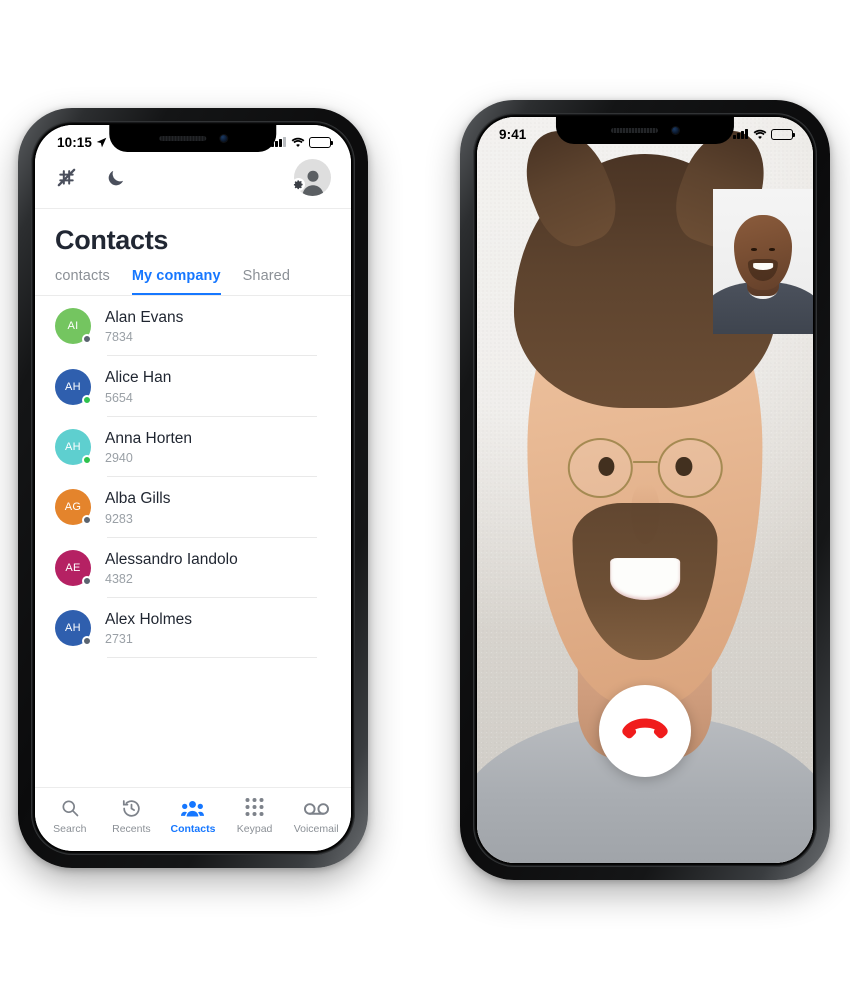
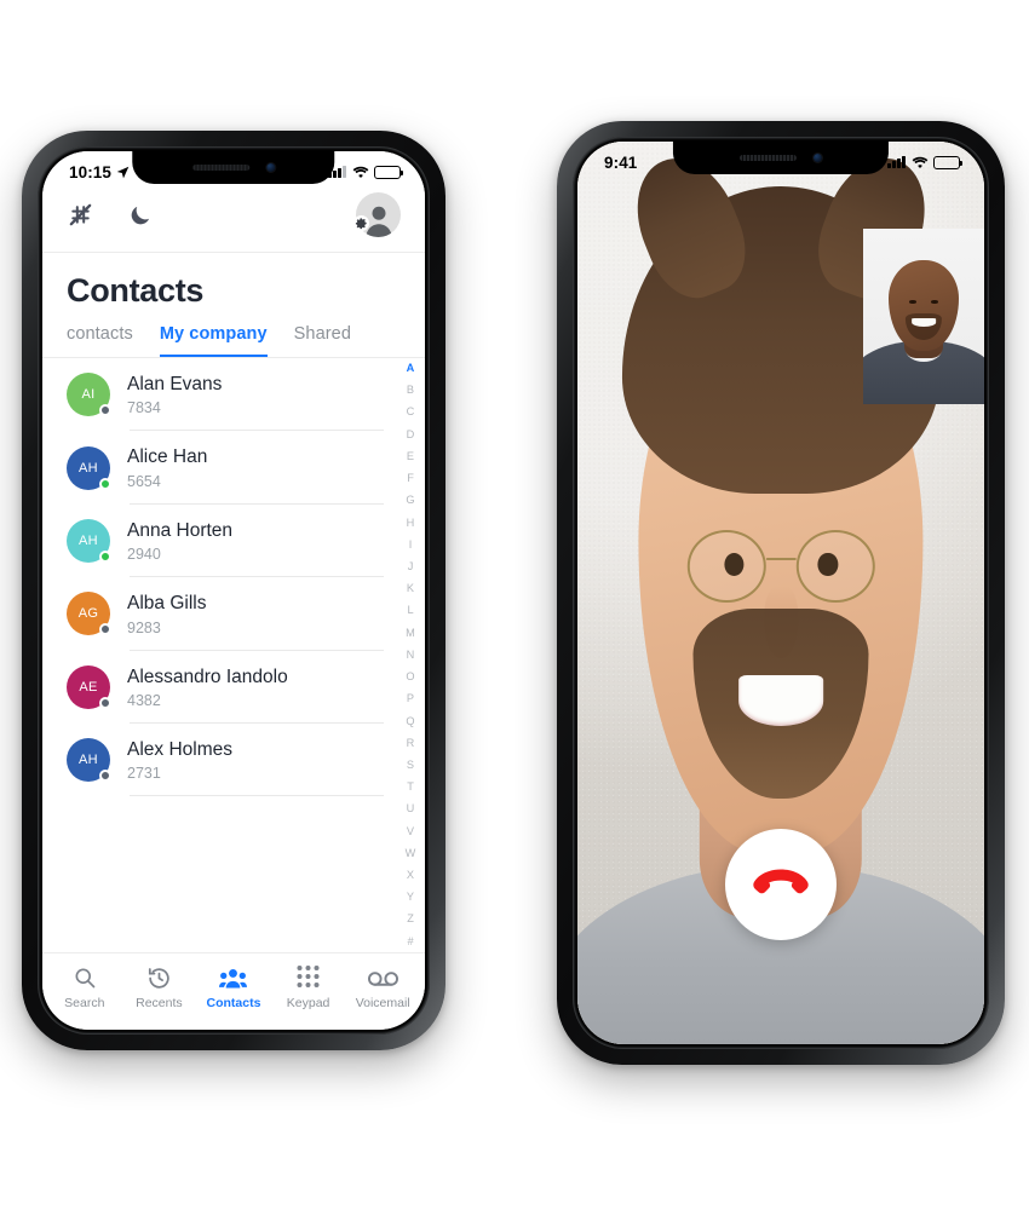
  10:15
  Contacts
  contacts
  My company
  Shared
  AI
  Alan Evans
  7834
  AH
  Alice Han
  5654
  AH
  Anna Horten
  2940
  AG
  Alba Gills
  9283
  AE
  Alessandro Iandolo
  4382
  AH
  Alex Holmes
  2731
+ A
+ B
+ C
+ D
+ E
+ F
+ G
+ H
+ I
+ J
+ K
+ L
+ M
+ N
+ O
+ P
+ Q
+ R
+ S
+ T
+ U
+ V
+ W
+ X
+ Y
+ Z
+ #
  Search
  Recents
  Contacts
  Keypad
  Voicemail
  9:41
